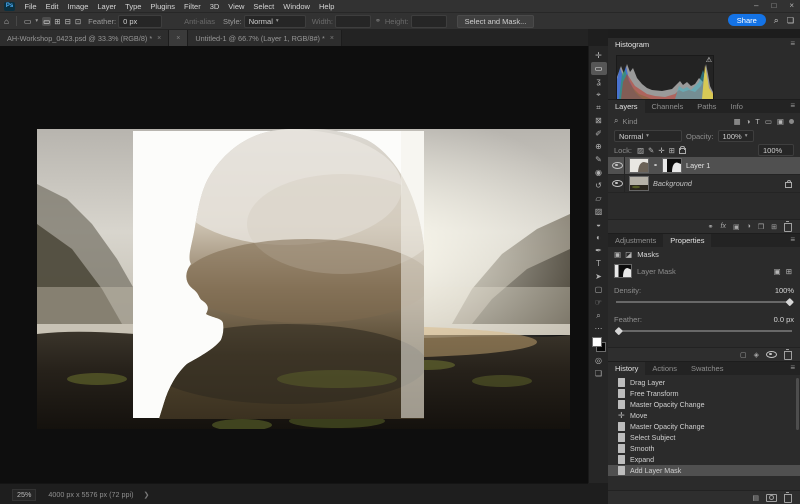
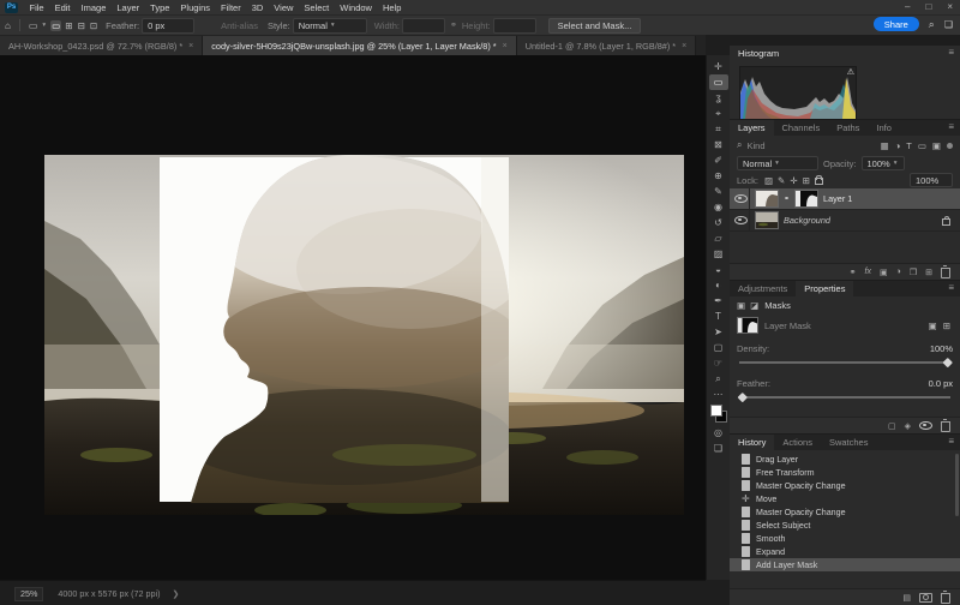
  File
  Edit
  Image
  Layer
  Type
  Plugins
  Filter
  3D
  View
  Select
  Window
  Help
  –
  □
  ×
  ⌂
  ▭
  ▭
  ⊞
  ⊟
  ⊡
  Feather:
  0 px
  Anti-alias
  Style:
  Normal
  Width:
  Height:
  Select and Mask...
  Share
  ⌕
  ❏
- AH-Workshop_0423.psd @ 33.3% (RGB/8) *
+ AH-Workshop_0423.psd @ 72.7% (RGB/8) *
+ cody-silver-5H09s23jQBw-unsplash.jpg @ 25% (Layer 1, Layer Mask/8) *
- Untitled-1 @ 66.7% (Layer 1, RGB/8#) *
+ Untitled-1 @ 7.8% (Layer 1, RGB/8#) *
  ✛
  ▭
  ʓ
  ⌖
  ⌗
  ⊠
  ✐
  ⊕
  ✎
  ◉
  ↺
  ▱
  ▨
  ◒
  ◐
  ✒
  T
  ➤
  ▢
  ☞
  ⌕
  ⋯
  ◎
  ❏
  Histogram
  ≡
  Layers
  Channels
  Paths
  Info
  ≡
  ⌕
  Kind
  ▦
  ◑
  T
  ▭
  ▣
  Normal
  Opacity:
  100%
  Lock:
  ▨
  ✎
  ✛
  ⊞
  100%
  Layer 1
  Background
  Adjustments
  Properties
  ≡
  ▣
  ◪
  Masks
  Layer Mask
  ▣
  ⊞
  Density:
  100%
  Feather:
  0.0 px
  History
  Actions
  Swatches
  ≡
  Drag Layer
  Free Transform
  Master Opacity Change
  ✛
  Move
  Master Opacity Change
  Select Subject
  Smooth
  Expand
  Add Layer Mask
  25%
  4000 px x 5576 px (72 ppi)
